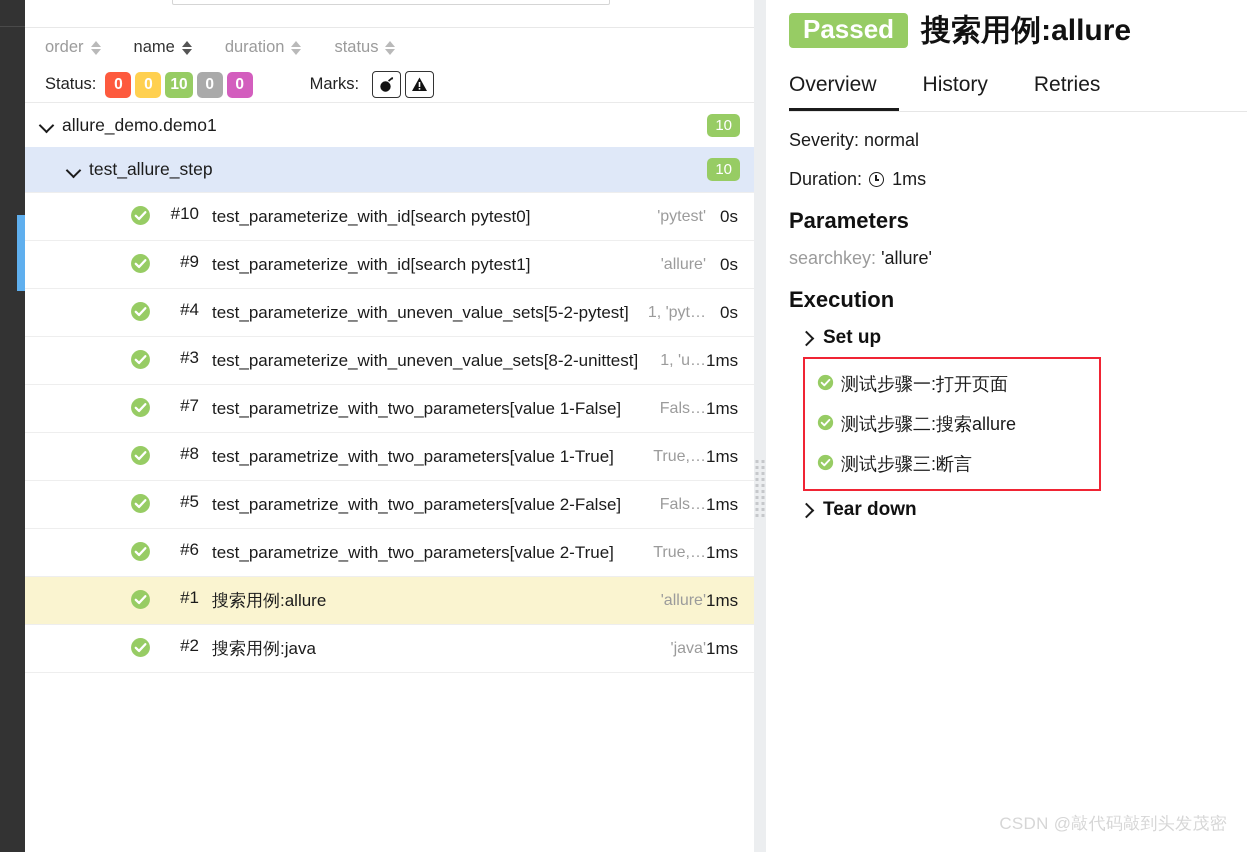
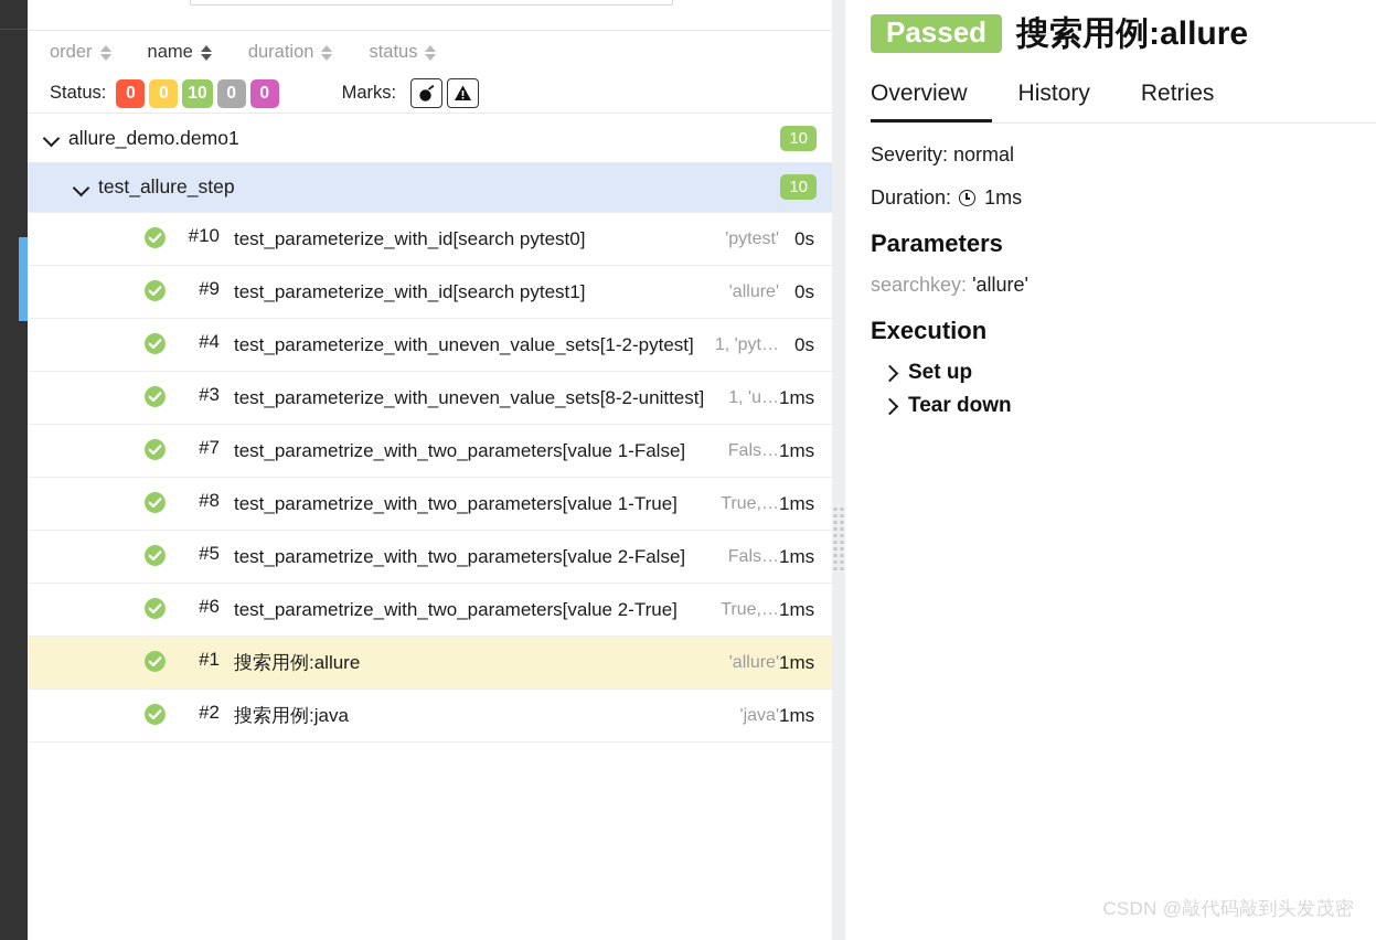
  order
  name
  duration
  status
  Status:
  0
  0
  10
  0
  0
  Marks:
  allure_demo.demo1
  10
  test_allure_step
  10
  #10
  test_parameterize_with_id[search pytest0]
  'pytest'
  0s
  #9
  test_parameterize_with_id[search pytest1]
  'allure'
  0s
  #4
- test_parameterize_with_uneven_value_sets[5-2-pytest]
+ test_parameterize_with_uneven_value_sets[1-2-pytest]
  1, 'pyt…
  0s
  #3
  test_parameterize_with_uneven_value_sets[8-2-unittest]
  1, 'u…
  1ms
  #7
  test_parametrize_with_two_parameters[value 1-False]
  Fals…
  1ms
  #8
  test_parametrize_with_two_parameters[value 1-True]
  True,…
  1ms
  #5
  test_parametrize_with_two_parameters[value 2-False]
  Fals…
  1ms
  #6
  test_parametrize_with_two_parameters[value 2-True]
  True,…
  1ms
  #1
  搜索用例:allure
  'allure'
  1ms
  #2
  搜索用例:java
  'java'
  1ms
  Passed
  搜索用例:allure
  Overview
  History
  Retries
  Severity: normal
  Duration: 1ms
  Parameters
  searchkey: 'allure'
  Execution
  Set up
- 测试步骤一:打开页面
- 测试步骤二:搜索allure
- 测试步骤三:断言
  Tear down
  CSDN @敲代码敲到头发茂密
